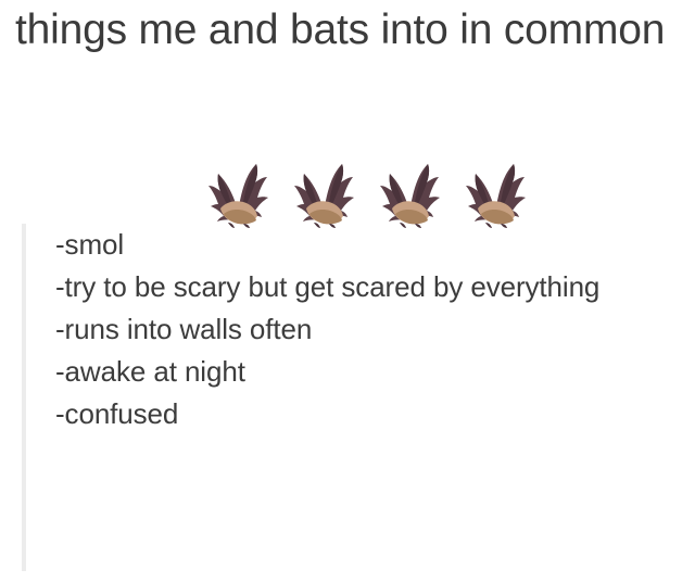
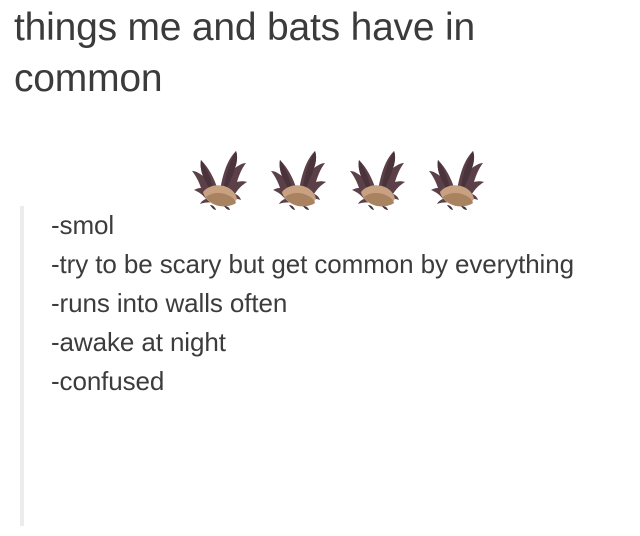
- things me and bats into in common
+ things me and bats have in common
  -smol
- -try to be scary but get scared by everything
+ -try to be scary but get common by everything
  -runs into walls often
  -awake at night
  -confused
